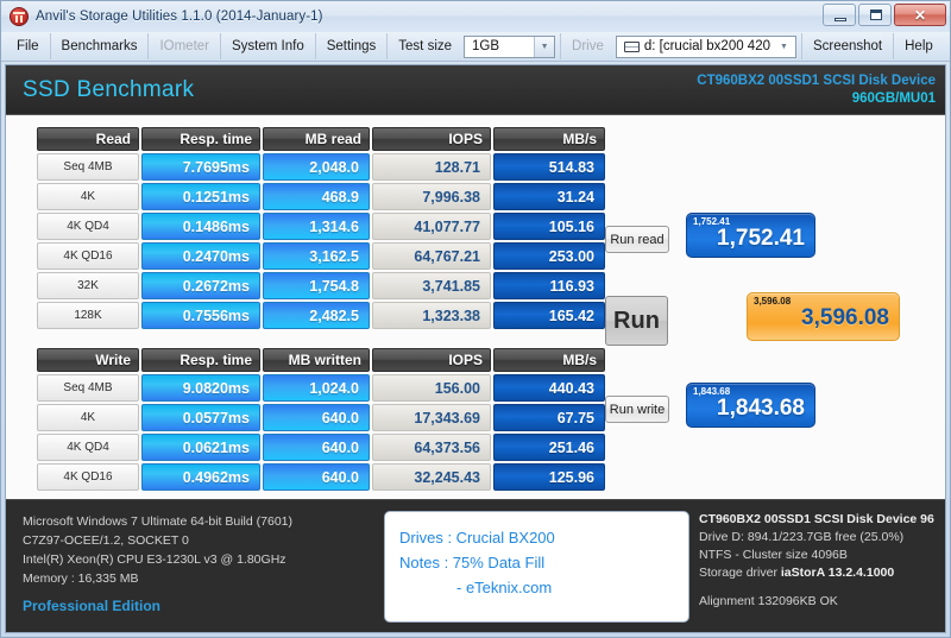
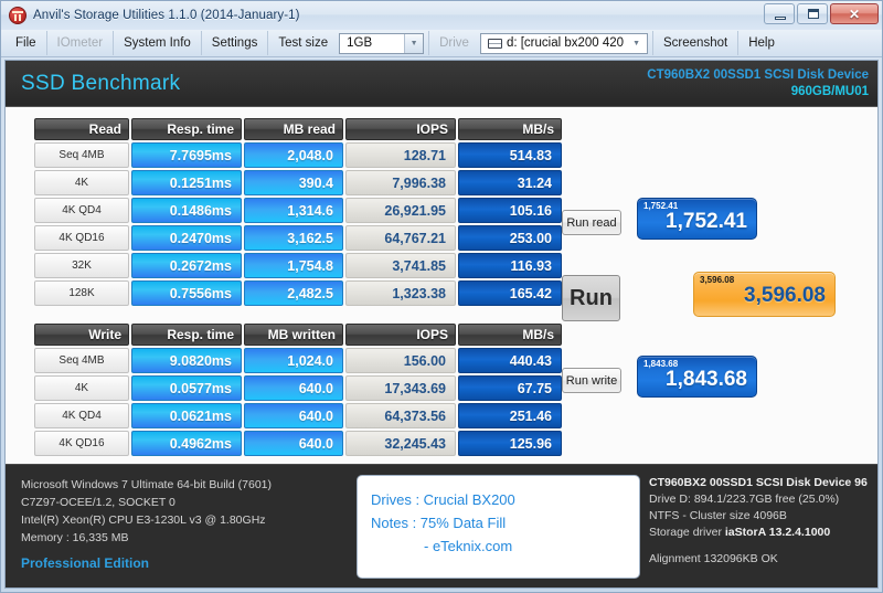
  Anvil's Storage Utilities 1.1.0 (2014-January-1)
  ✕
  File
- Benchmarks
  IOmeter
  System Info
  Settings
  Test size
  1GB
  Drive
  d: [crucial bx200 420
  Screenshot
  Help
  SSD Benchmark
  CT960BX2 00SSD1 SCSI Disk Device
  960GB/MU01
  Read	Resp. time	MB read	IOPS	MB/s
  Seq 4MB	7.7695ms	2,048.0	128.71	514.83
- 4K	0.1251ms	468.9	7,996.38	31.24
+ 4K	0.1251ms	390.4	7,996.38	31.24
- 4K QD4	0.1486ms	1,314.6	41,077.77	105.16
+ 4K QD4	0.1486ms	1,314.6	26,921.95	105.16
  4K QD16	0.2470ms	3,162.5	64,767.21	253.00
  32K	0.2672ms	1,754.8	3,741.85	116.93
  128K	0.7556ms	2,482.5	1,323.38	165.42
  Write	Resp. time	MB written	IOPS	MB/s
  Seq 4MB	9.0820ms	1,024.0	156.00	440.43
  4K	0.0577ms	640.0	17,343.69	67.75
  4K QD4	0.0621ms	640.0	64,373.56	251.46
  4K QD16	0.4962ms	640.0	32,245.43	125.96
  Run read
  1,752.41
  1,752.41
  Run
  3,596.08
  3,596.08
  Run write
  1,843.68
  1,843.68
  Microsoft Windows 7 Ultimate 64-bit Build (7601)
  C7Z97-OCEE/1.2, SOCKET 0
  Intel(R) Xeon(R) CPU E3-1230L v3 @ 1.80GHz
  Memory : 16,335 MB
  Professional Edition
  Drives : Crucial BX200
  Notes : 75% Data Fill
  - eTeknix.com
  CT960BX2 00SSD1 SCSI Disk Device 96
  Drive D: 894.1/223.7GB free (25.0%)
  NTFS - Cluster size 4096B
  Storage driver iaStorA 13.2.4.1000
  Alignment 132096KB OK
